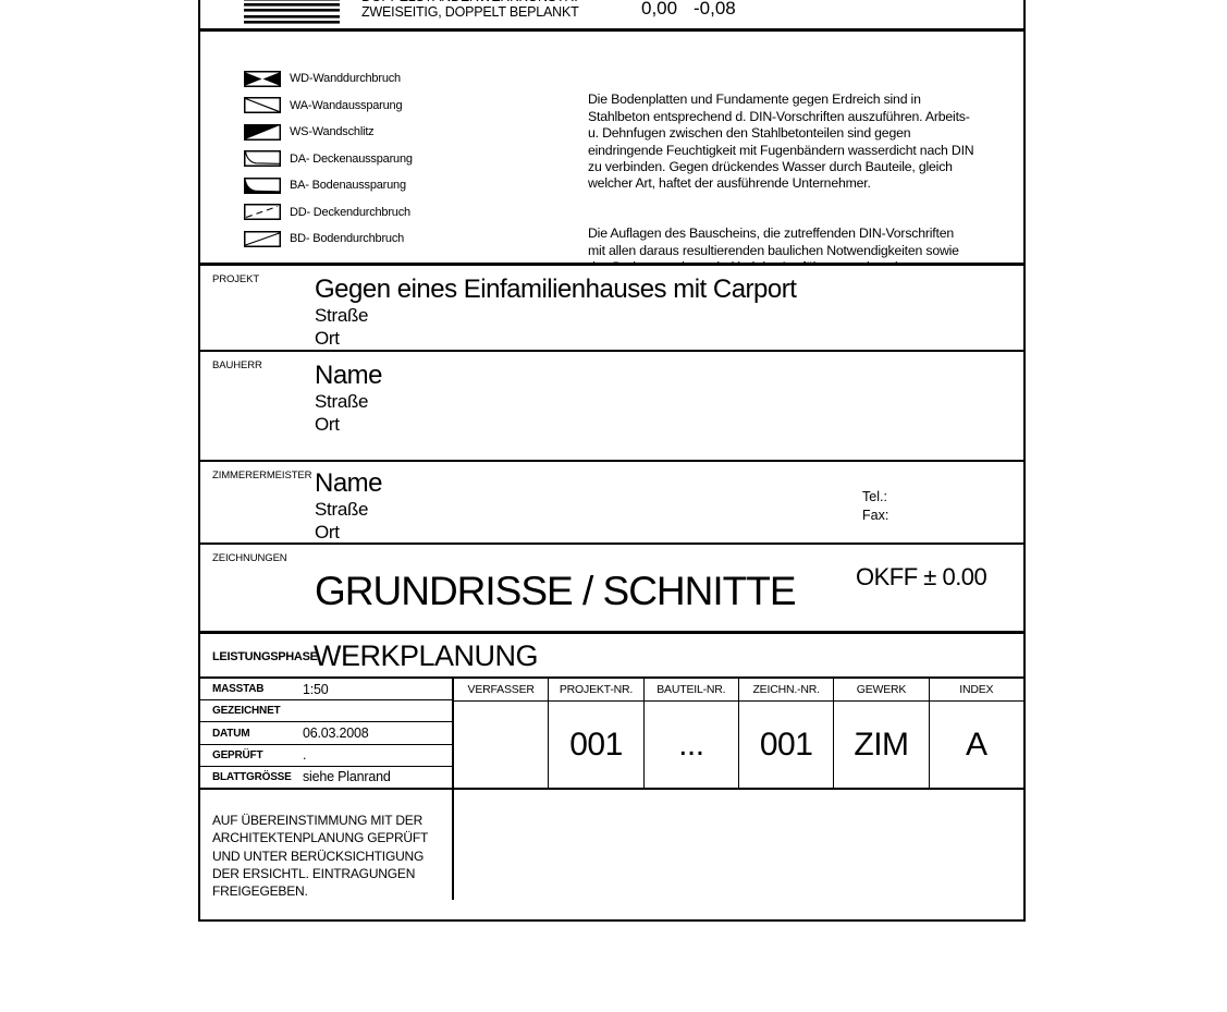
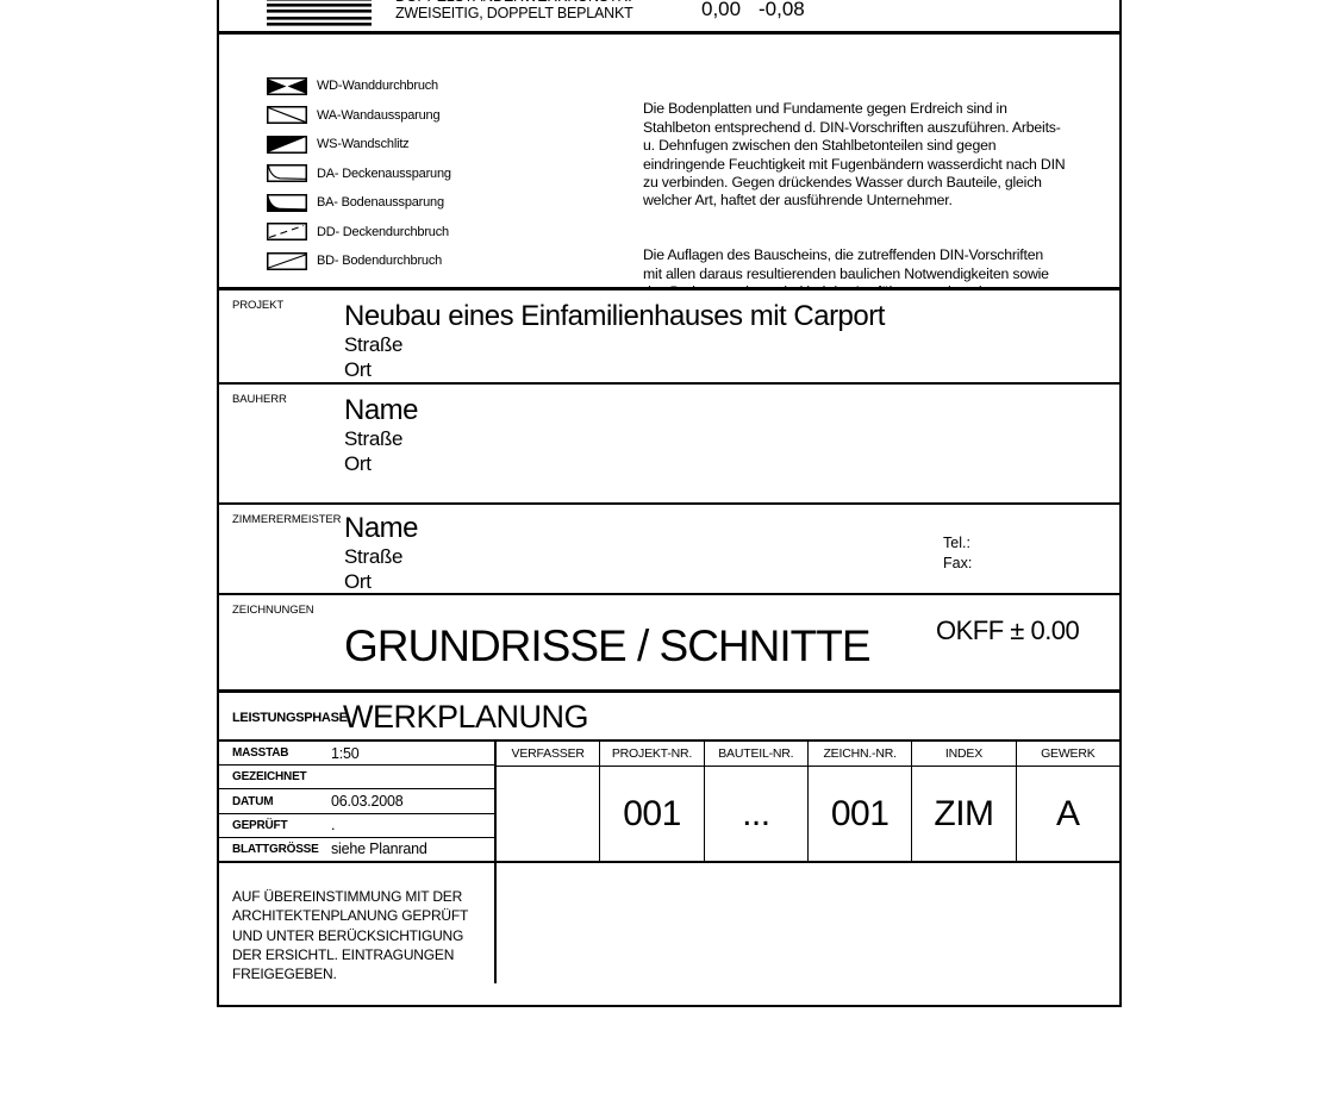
  ZWEISEITIG, DOPPELT BEPLANKT
  0,00
  -0,08
  WD-Wanddurchbruch
  WA-Wandaussparung
  WS-Wandschlitz
  DA- Deckenaussparung
  BA- Bodenaussparung
  DD- Deckendurchbruch
  BD- Bodendurchbruch
  Die Bodenplatten und Fundamente gegen Erdreich sind in
  Stahlbeton entsprechend d. DIN-Vorschriften auszuführen. Arbeits-
  u. Dehnfugen zwischen den Stahlbetonteilen sind gegen
  eindringende Feuchtigkeit mit Fugenbändern wasserdicht nach DIN
  zu verbinden. Gegen drückendes Wasser durch Bauteile, gleich
  welcher Art, haftet der ausführende Unternehmer.
  Die Auflagen des Bauscheins, die zutreffenden DIN-Vorschriften
  mit allen daraus resultierenden baulichen Notwendigkeiten sowie
  PROJEKT
- Gegen eines Einfamilienhauses mit Carport
+ Neubau eines Einfamilienhauses mit Carport
  Straße
  Ort
  BAUHERR
  Name
  Straße
  Ort
  ZIMMERERMEISTER
  Name
  Straße
  Ort
  Tel.:
  Fax:
  ZEICHNUNGEN
  GRUNDRISSE / SCHNITTE
  OKFF ± 0.00
  LEISTUNGSPHASE
  WERKPLANUNG
  MASSTAB
  1:50
  GEZEICHNET
  DATUM
  06.03.2008
  GEPRÜFT
  .
  BLATTGRÖSSE
  siehe Planrand
  VERFASSER
  PROJEKT-NR.
  001
  BAUTEIL-NR.
  ...
  ZEICHN.-NR.
  001
- GEWERK
+ INDEX
  ZIM
- INDEX
+ GEWERK
  A
  AUF ÜBEREINSTIMMUNG MIT DER
  ARCHITEKTENPLANUNG GEPRÜFT
  UND UNTER BERÜCKSICHTIGUNG
  DER ERSICHTL. EINTRAGUNGEN
  FREIGEGEBEN.
